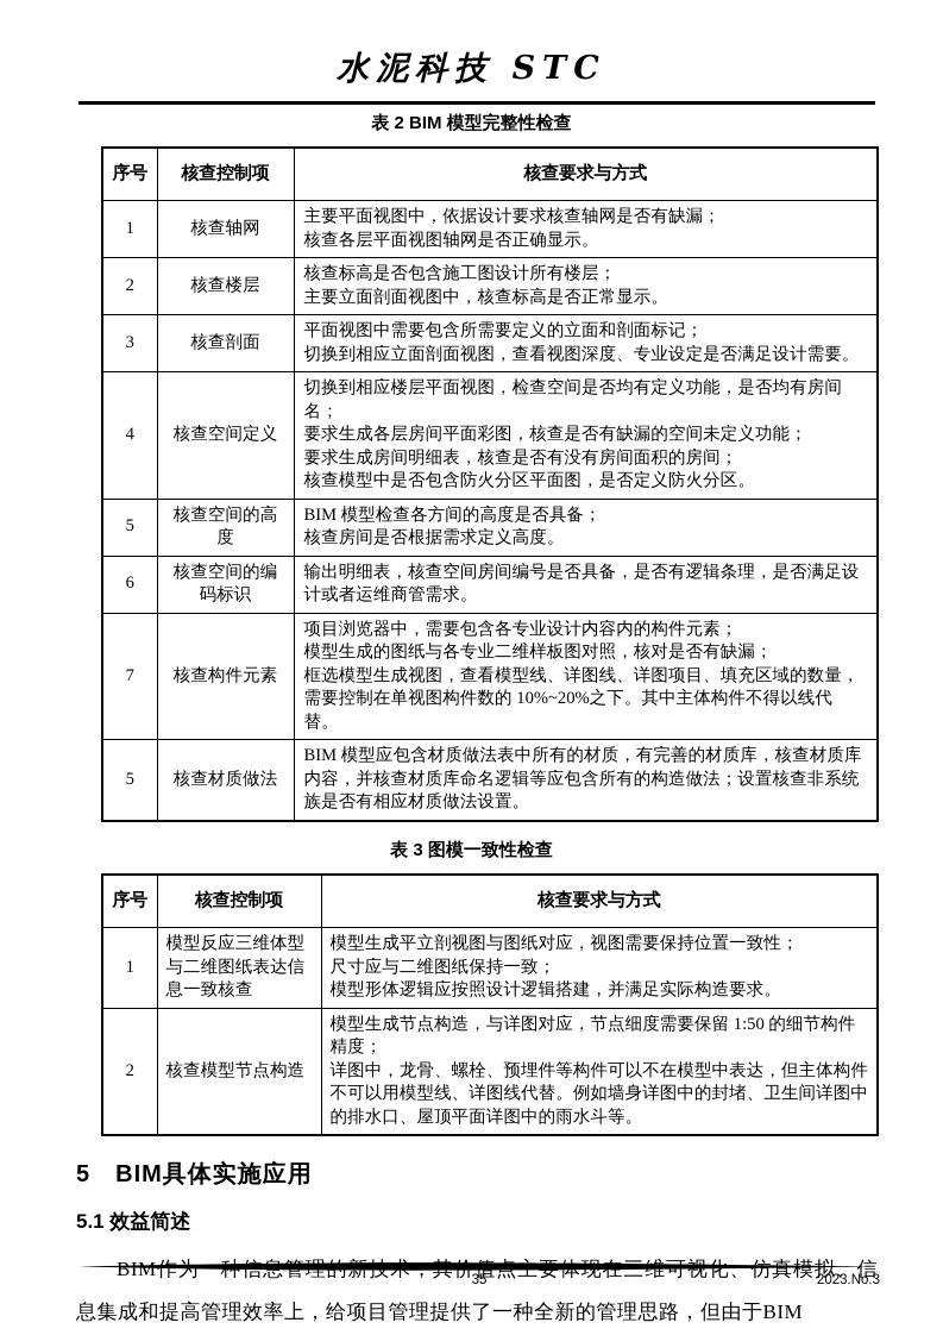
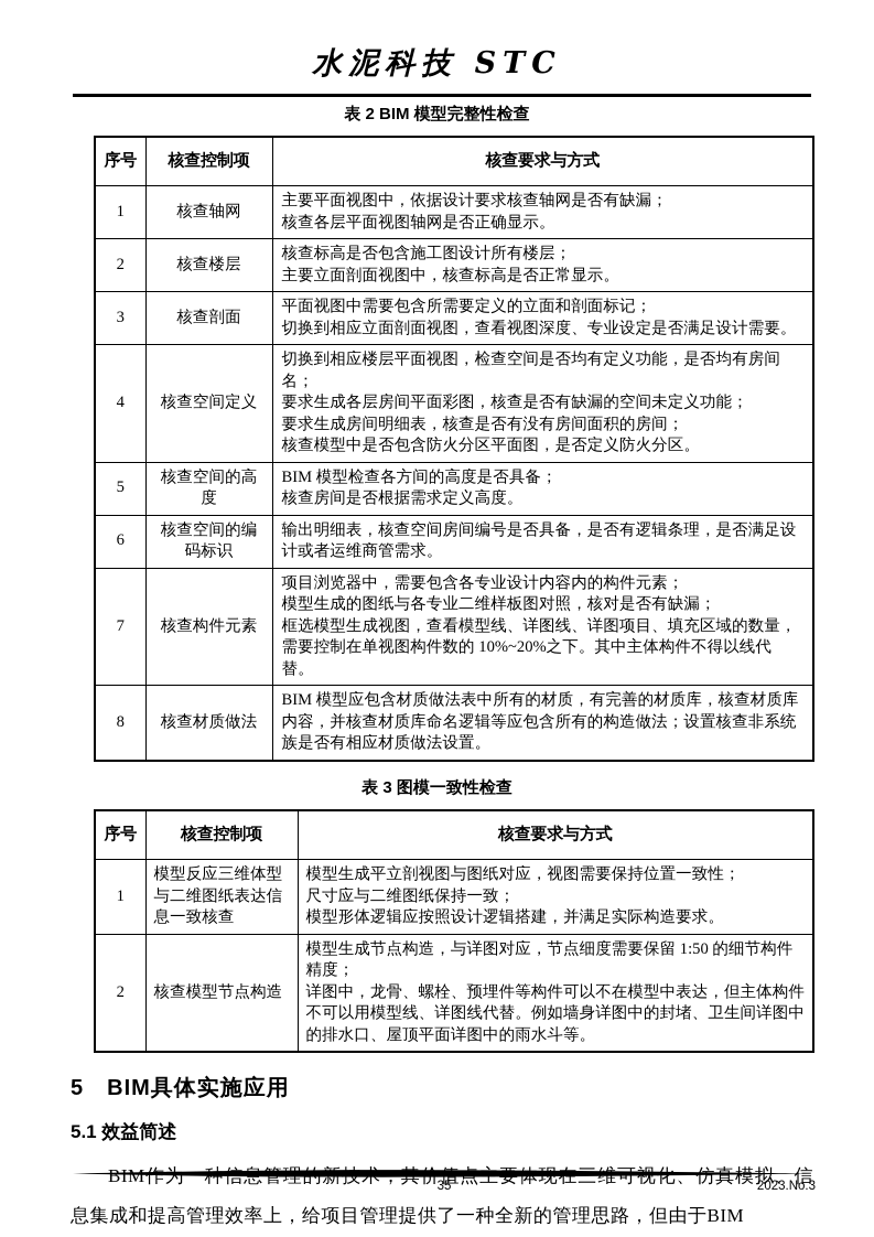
  水泥科技 STC
  表 2 BIM 模型完整性检查
  序号	核查控制项	核查要求与方式
  1	核查轴网	主要平面视图中，依据设计要求核查轴网是否有缺漏； 核查各层平面视图轴网是否正确显示。
  2	核查楼层	核查标高是否包含施工图设计所有楼层； 主要立面剖面视图中，核查标高是否正常显示。
  3	核查剖面	平面视图中需要包含所需要定义的立面和剖面标记； 切换到相应立面剖面视图，查看视图深度、专业设定是否满足设计需要。
  4	核查空间定义	切换到相应楼层平面视图，检查空间是否均有定义功能，是否均有房间名； 要求生成各层房间平面彩图，核查是否有缺漏的空间未定义功能； 要求生成房间明细表，核查是否有没有房间面积的房间； 核查模型中是否包含防火分区平面图，是否定义防火分区。
  5	核查空间的高度	BIM 模型检查各方间的高度是否具备； 核查房间是否根据需求定义高度。
  6	核查空间的编码标识	输出明细表，核查空间房间编号是否具备，是否有逻辑条理，是否满足设计或者运维商管需求。
  7	核查构件元素	项目浏览器中，需要包含各专业设计内容内的构件元素； 模型生成的图纸与各专业二维样板图对照，核对是否有缺漏； 框选模型生成视图，查看模型线、详图线、详图项目、填充区域的数量，需要控制在单视图构件数的 10%~20%之下。其中主体构件不得以线代替。
- 5	核查材质做法	BIM 模型应包含材质做法表中所有的材质，有完善的材质库，核查材质库内容，并核查材质库命名逻辑等应包含所有的构造做法；设置核查非系统族是否有相应材质做法设置。
+ 8	核查材质做法	BIM 模型应包含材质做法表中所有的材质，有完善的材质库，核查材质库内容，并核查材质库命名逻辑等应包含所有的构造做法；设置核查非系统族是否有相应材质做法设置。
  表 3 图模一致性检查
  序号	核查控制项	核查要求与方式
  1	模型反应三维体型与二维图纸表达信息一致核查	模型生成平立剖视图与图纸对应，视图需要保持位置一致性； 尺寸应与二维图纸保持一致； 模型形体逻辑应按照设计逻辑搭建，并满足实际构造要求。
  2	核查模型节点构造	模型生成节点构造，与详图对应，节点细度需要保留 1:50 的细节构件精度； 详图中，龙骨、螺栓、预埋件等构件可以不在模型中表达，但主体构件不可以用模型线、详图线代替。例如墙身详图中的封堵、卫生间详图中的排水口、屋顶平面详图中的雨水斗等。
  5 BIM具体实施应用
  5.1 效益简述
  35
  2023.No.3
